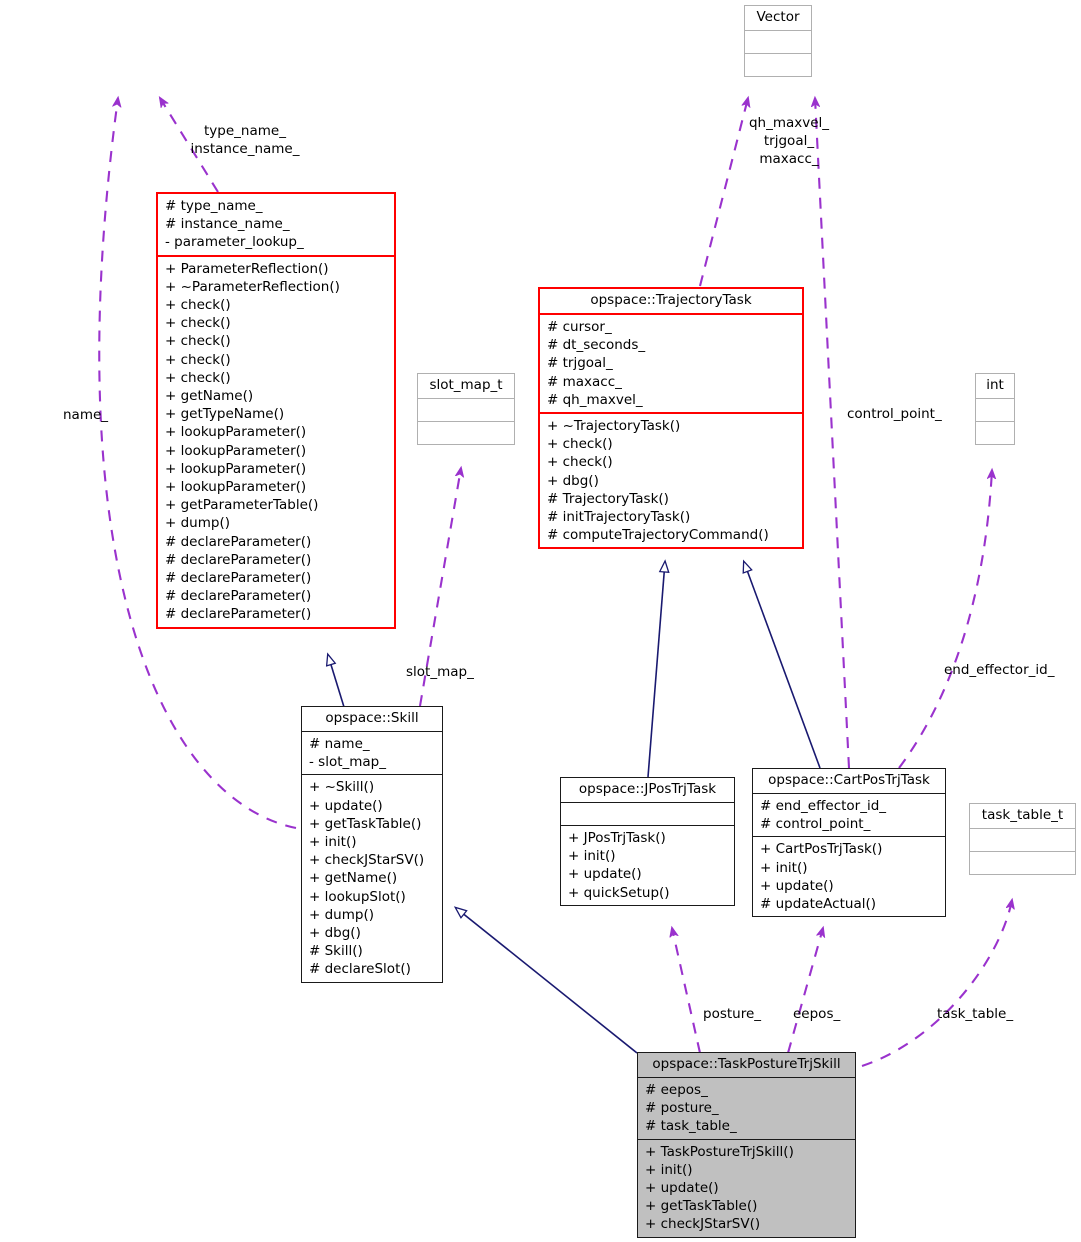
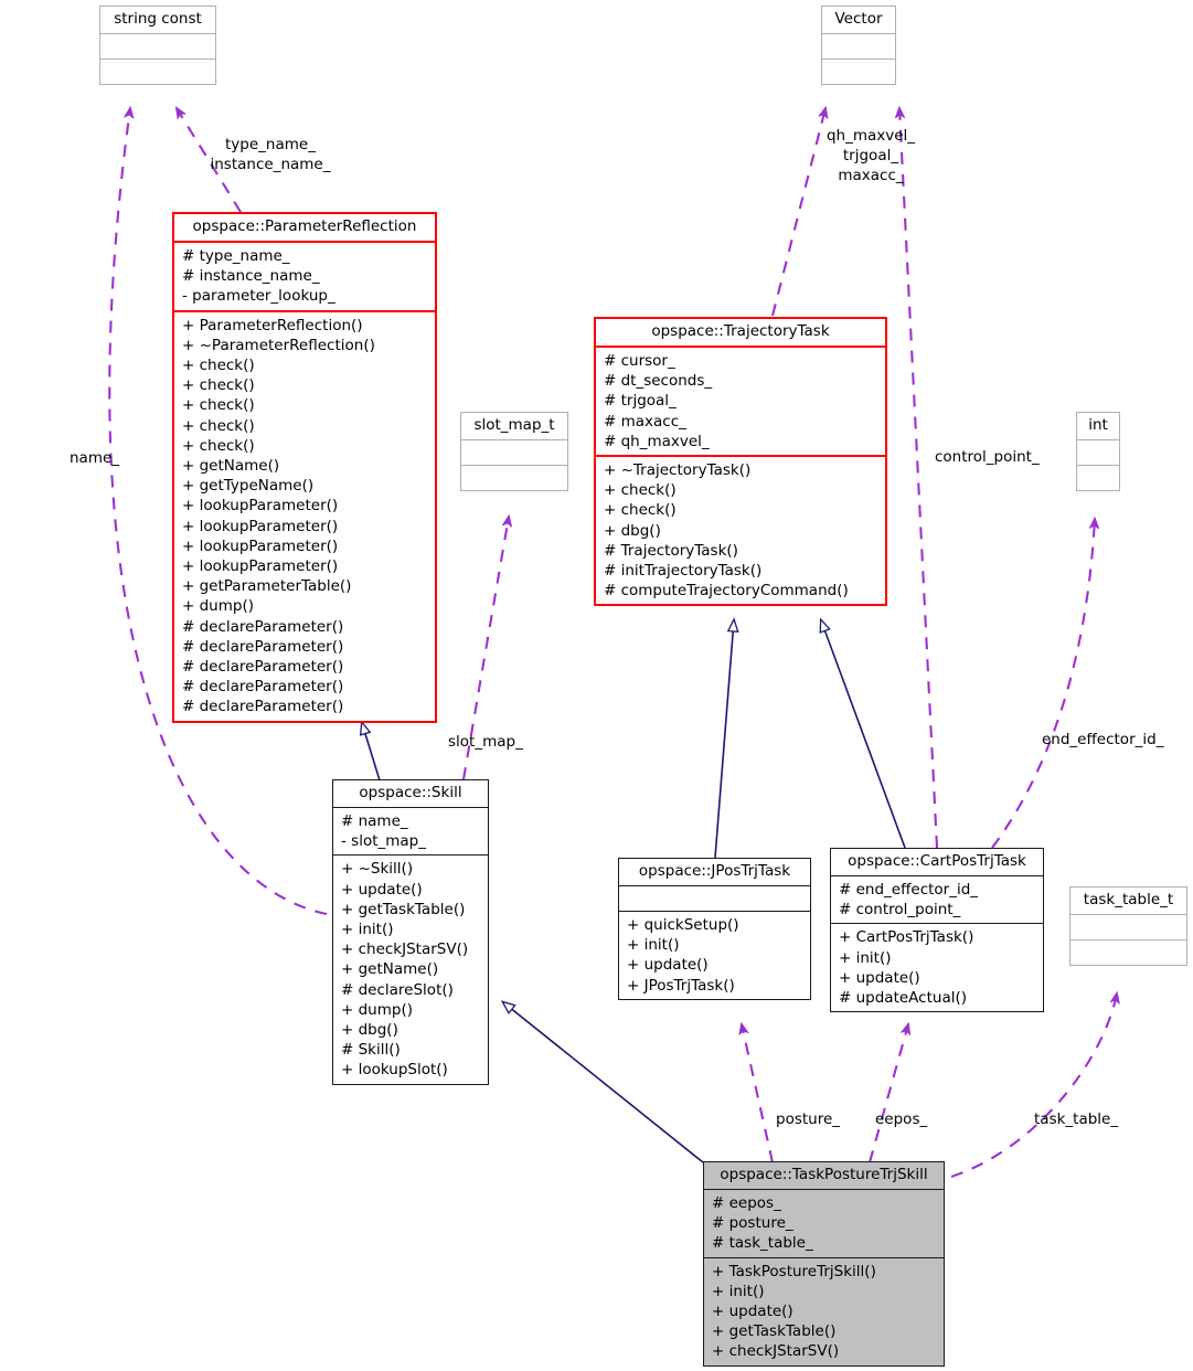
+ string const
  Vector
+ opspace::ParameterReflection
  # type_name_
  # instance_name_
  - parameter_lookup_
  + ParameterReflection()
  + ~ParameterReflection()
  + check()
  + check()
  + check()
  + check()
  + check()
  + getName()
  + getTypeName()
  + lookupParameter()
  + lookupParameter()
  + lookupParameter()
  + lookupParameter()
  + getParameterTable()
  + dump()
  # declareParameter()
  # declareParameter()
  # declareParameter()
  # declareParameter()
  # declareParameter()
  opspace::TrajectoryTask
  # cursor_
  # dt_seconds_
  # trjgoal_
  # maxacc_
  # qh_maxvel_
  + ~TrajectoryTask()
  + check()
  + check()
  + dbg()
  # TrajectoryTask()
  # initTrajectoryTask()
  # computeTrajectoryCommand()
  slot_map_t
  int
  opspace::Skill
  # name_
  - slot_map_
  + ~Skill()
  + update()
  + getTaskTable()
  + init()
  + checkJStarSV()
  + getName()
- + lookupSlot()
+ # declareSlot()
  + dump()
  + dbg()
  # Skill()
- # declareSlot()
+ + lookupSlot()
  opspace::JPosTrjTask
- + JPosTrjTask()
+ + quickSetup()
  + init()
  + update()
- + quickSetup()
+ + JPosTrjTask()
  opspace::CartPosTrjTask
  # end_effector_id_
  # control_point_
  + CartPosTrjTask()
  + init()
  + update()
  # updateActual()
  task_table_t
  opspace::TaskPostureTrjSkill
  # eepos_
  # posture_
  # task_table_
  + TaskPostureTrjSkill()
  + init()
  + update()
  + getTaskTable()
  + checkJStarSV()
  type_name_
  instance_name_
  qh_maxvel_
  trjgoal_
  maxacc_
  name_
  slot_map_
  control_point_
  end_effector_id_
  posture_
  eepos_
  task_table_
